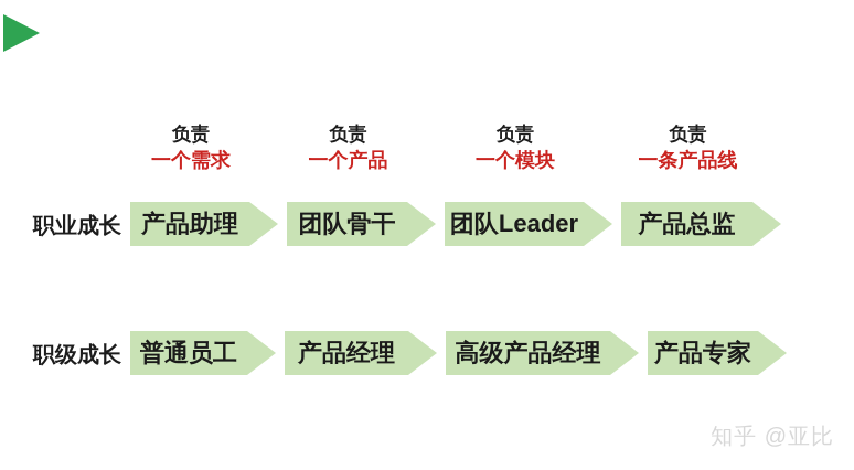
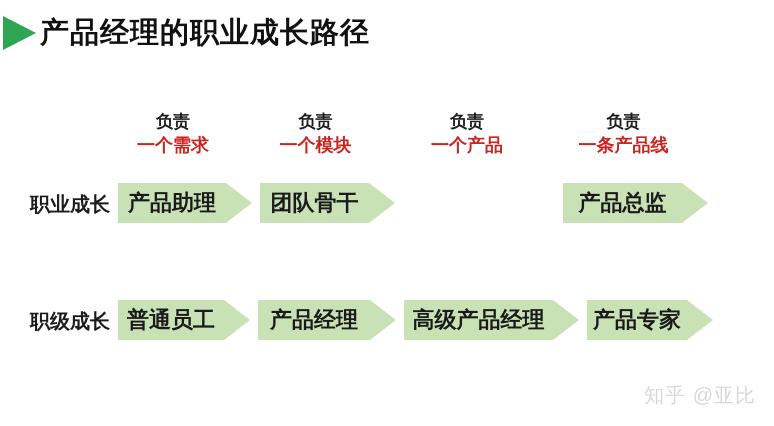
+ 产品经理的职业成长路径
  职业成长
  负责
  一个需求
  产品助理
  负责
- 一个产品
+ 一个模块
  团队骨干
  负责
- 一个模块
+ 一个产品
- 团队Leader
  负责
  一条产品线
  产品总监
  职级成长
  普通员工
  产品经理
  高级产品经理
  产品专家
  知乎 @亚比
